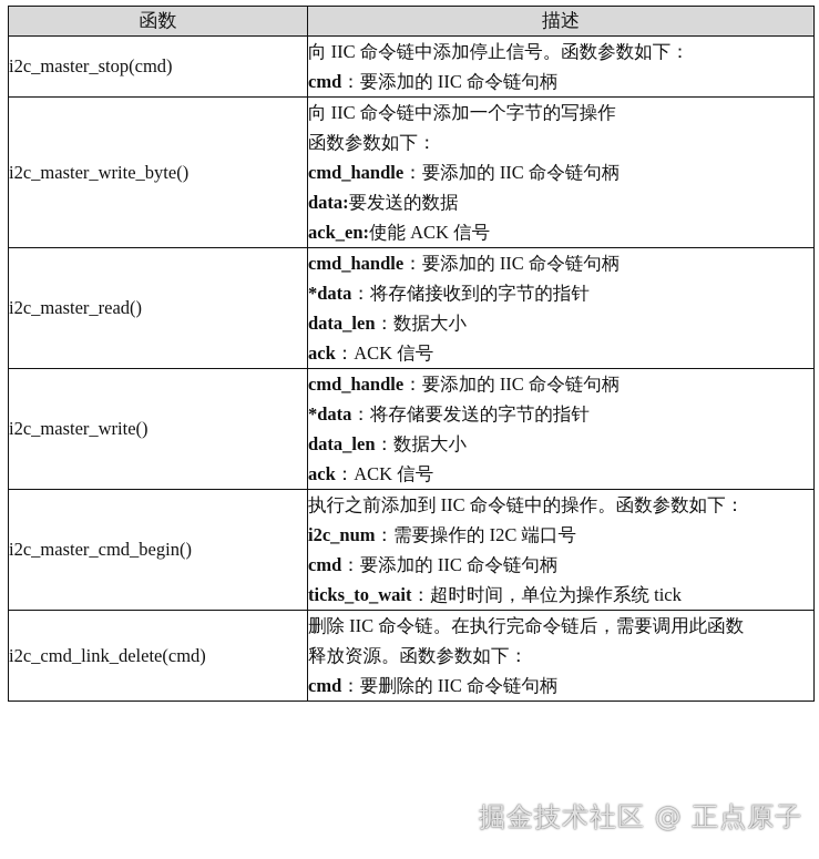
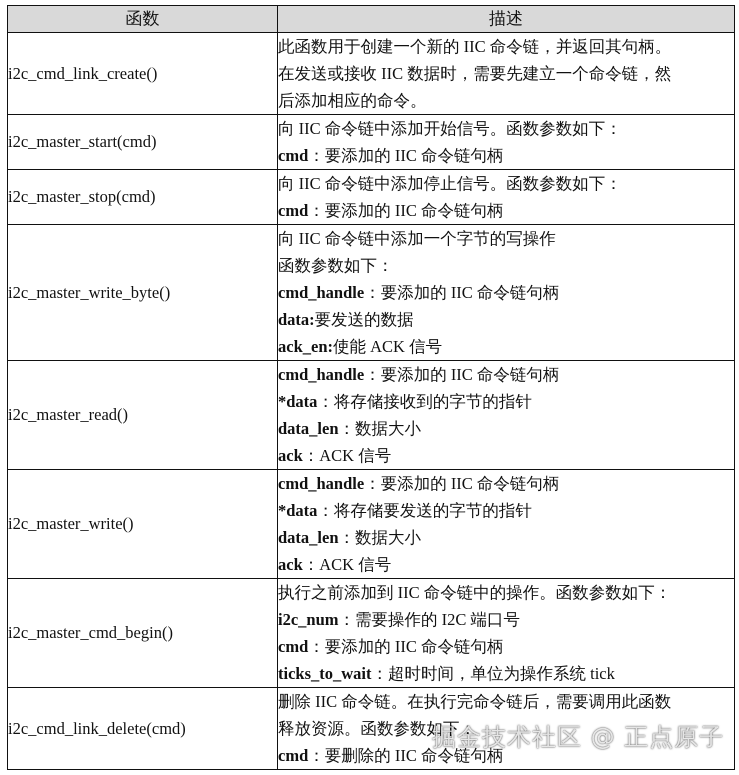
  函数	描述
+ i2c_cmd_link_create()	此函数用于创建一个新的 IIC 命令链，并返回其句柄。在发送或接收 IIC 数据时，需要先建立一个命令链，然后添加相应的命令。
+ i2c_master_start(cmd)	向 IIC 命令链中添加开始信号。函数参数如下：cmd：要添加的 IIC 命令链句柄
  i2c_master_stop(cmd)	向 IIC 命令链中添加停止信号。函数参数如下：cmd：要添加的 IIC 命令链句柄
  i2c_master_write_byte()	向 IIC 命令链中添加一个字节的写操作函数参数如下：cmd_handle：要添加的 IIC 命令链句柄data:要发送的数据ack_en:使能 ACK 信号
  i2c_master_read()	cmd_handle：要添加的 IIC 命令链句柄*data：将存储接收到的字节的指针data_len：数据大小ack：ACK 信号
  i2c_master_write()	cmd_handle：要添加的 IIC 命令链句柄*data：将存储要发送的字节的指针data_len：数据大小ack：ACK 信号
  i2c_master_cmd_begin()	执行之前添加到 IIC 命令链中的操作。函数参数如下：i2c_num：需要操作的 I2C 端口号cmd：要添加的 IIC 命令链句柄ticks_to_wait：超时时间，单位为操作系统 tick
  i2c_cmd_link_delete(cmd)	删除 IIC 命令链。在执行完命令链后，需要调用此函数释放资源。函数参数如下：cmd：要删除的 IIC 命令链句柄
  掘金技术社区 @ 正点原子
